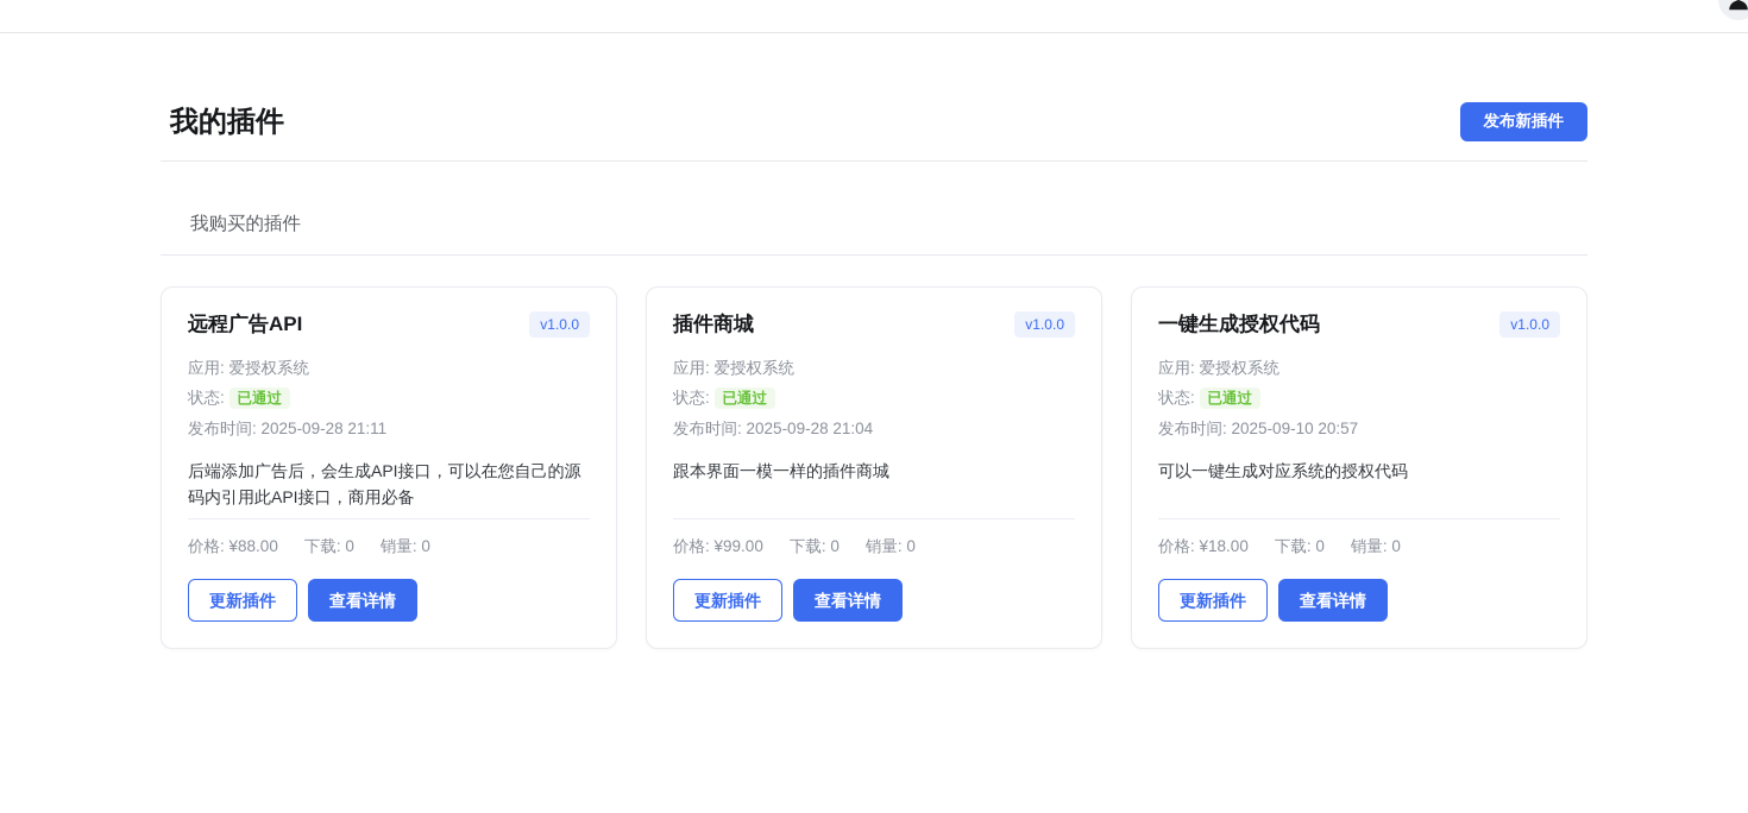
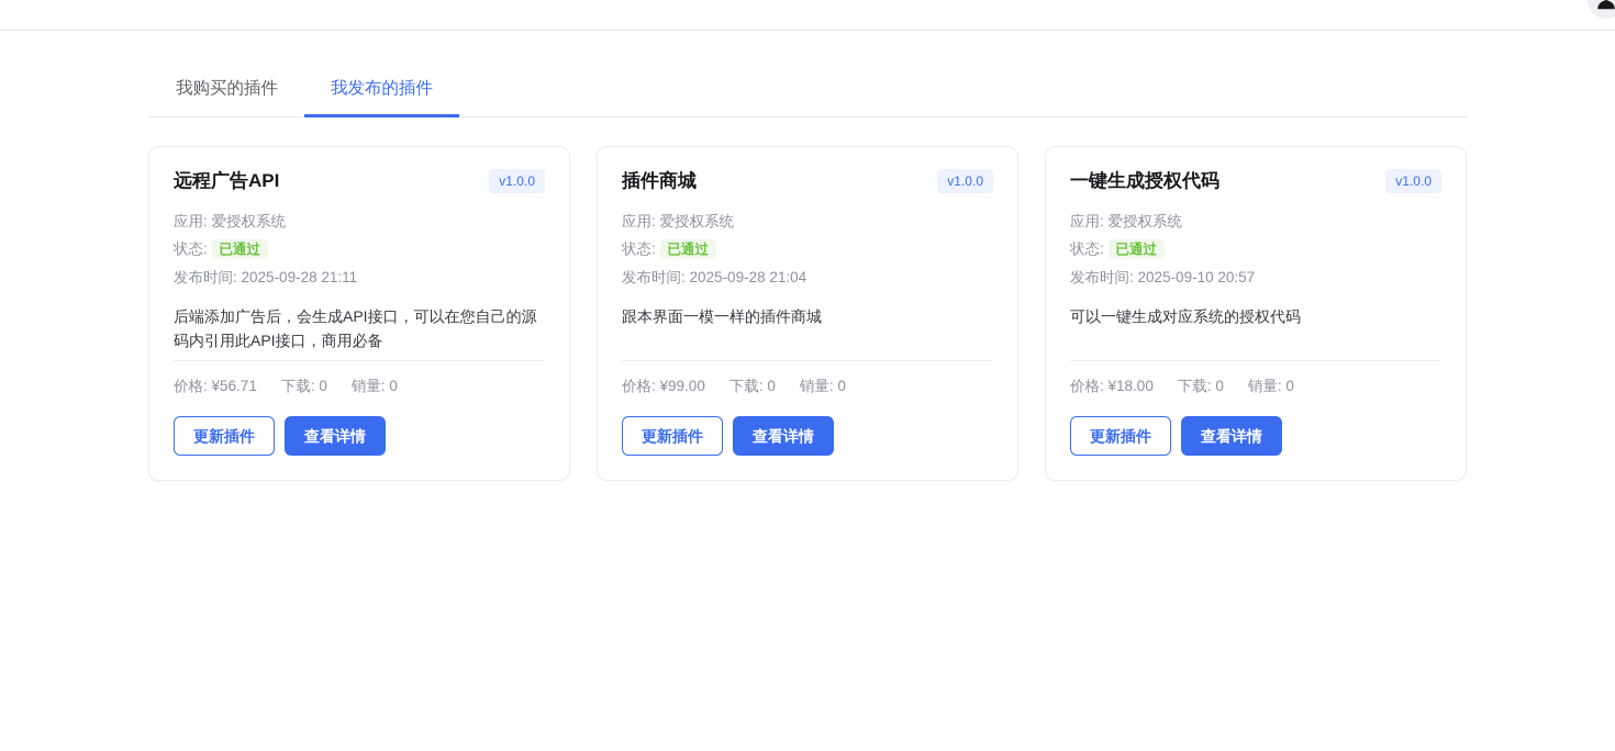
- 我的插件
- 发布新插件
  我购买的插件
+ 我发布的插件
  远程广告API
  v1.0.0
  应用: 爱授权系统
  状态: 已通过
  发布时间: 2025-09-28 21:11
  后端添加广告后，会生成API接口，可以在您自己的源码内引用此API接口，商用必备
- 价格: ¥88.00
+ 价格: ¥56.71
  下载: 0
  销量: 0
  更新插件
  查看详情
  插件商城
  v1.0.0
  应用: 爱授权系统
  状态: 已通过
  发布时间: 2025-09-28 21:04
  跟本界面一模一样的插件商城
  价格: ¥99.00
  下载: 0
  销量: 0
  更新插件
  查看详情
  一键生成授权代码
  v1.0.0
  应用: 爱授权系统
  状态: 已通过
  发布时间: 2025-09-10 20:57
  可以一键生成对应系统的授权代码
  价格: ¥18.00
  下载: 0
  销量: 0
  更新插件
  查看详情
